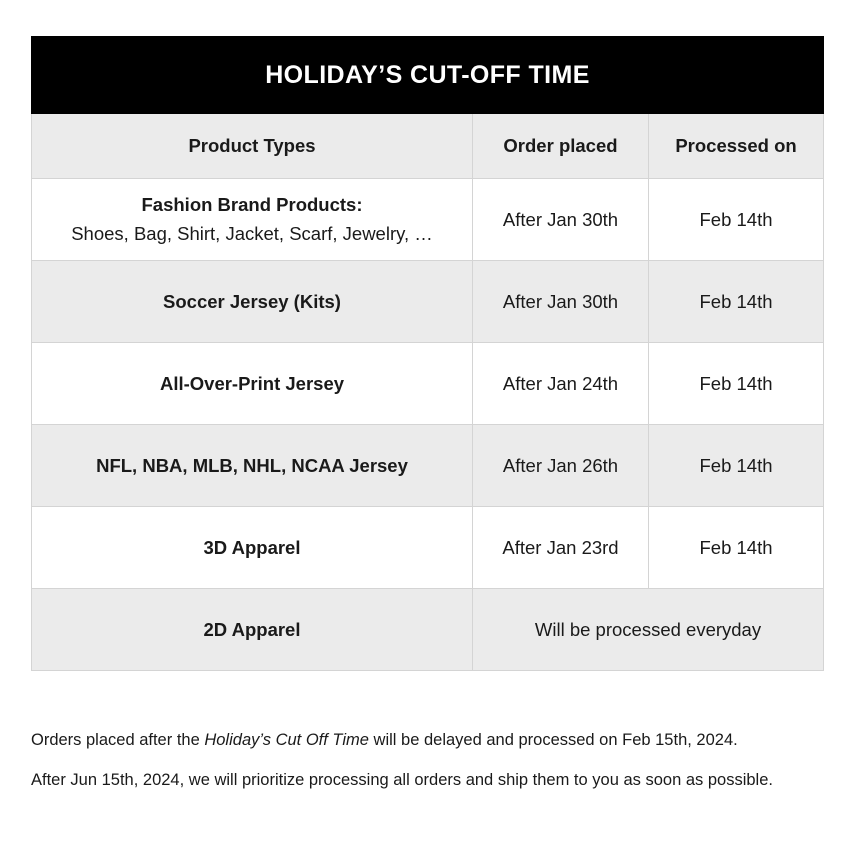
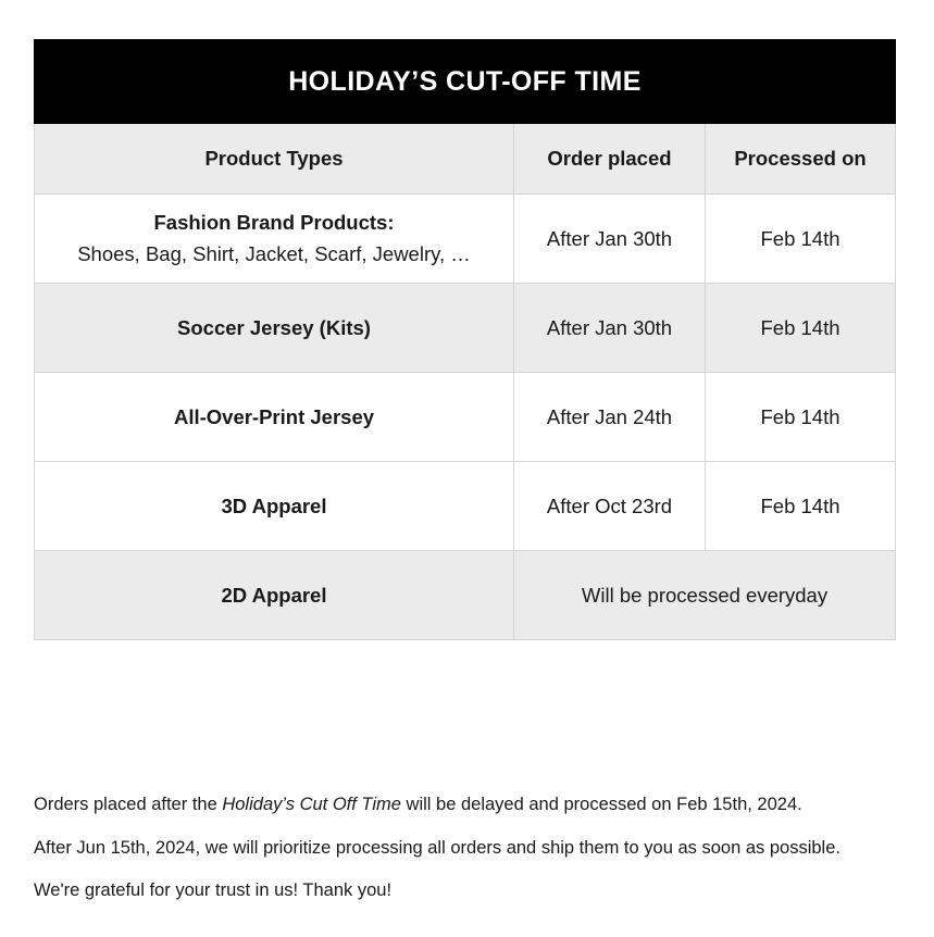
  HOLIDAY’S CUT-OFF TIME
  Product Types	Order placed	Processed on
  Fashion Brand Products: Shoes, Bag, Shirt, Jacket, Scarf, Jewelry, …	After Jan 30th	Feb 14th
  Soccer Jersey (Kits)	After Jan 30th	Feb 14th
  All-Over-Print Jersey	After Jan 24th	Feb 14th
- NFL, NBA, MLB, NHL, NCAA Jersey	After Jan 26th	Feb 14th
- 3D Apparel	After Jan 23rd	Feb 14th
+ 3D Apparel	After Oct 23rd	Feb 14th
  2D Apparel	Will be processed everyday
  Orders placed after the Holiday’s Cut Off Time will be delayed and processed on Feb 15th, 2024.
  After Jun 15th, 2024, we will prioritize processing all orders and ship them to you as soon as possible.
+ We're grateful for your trust in us! Thank you!
